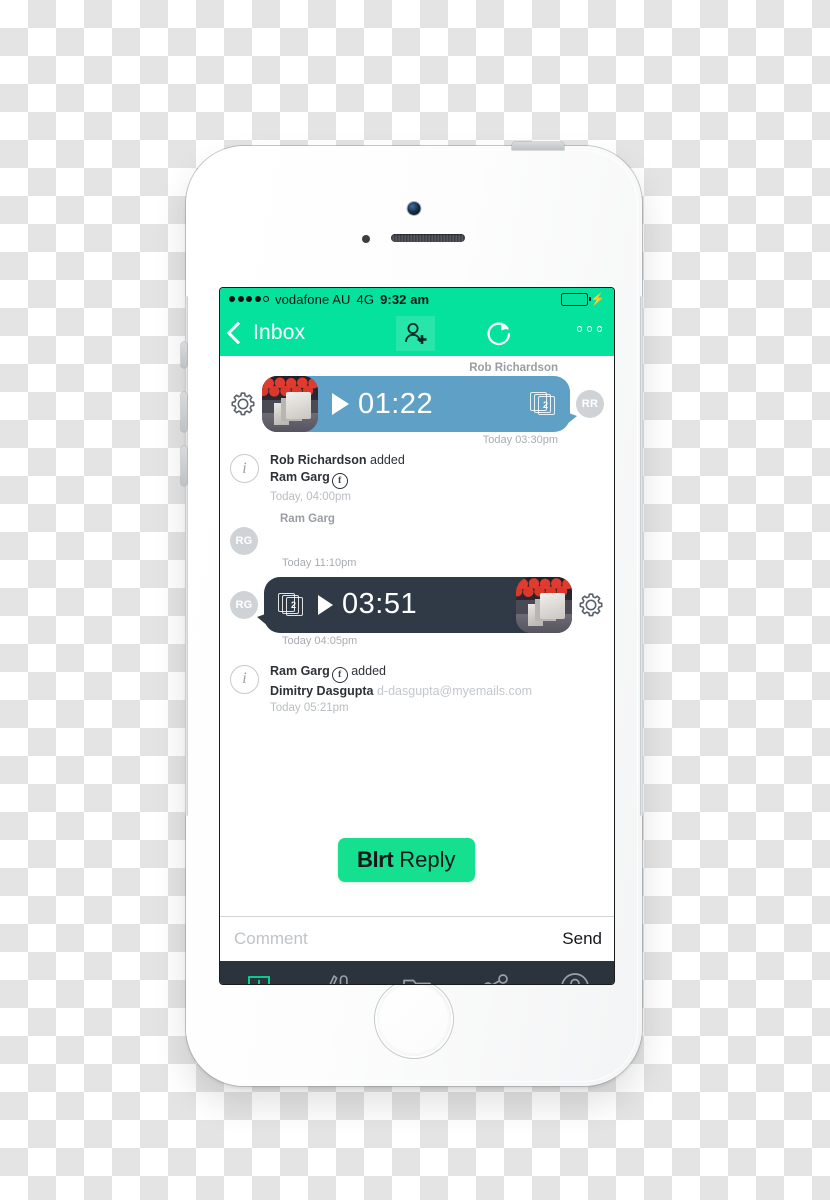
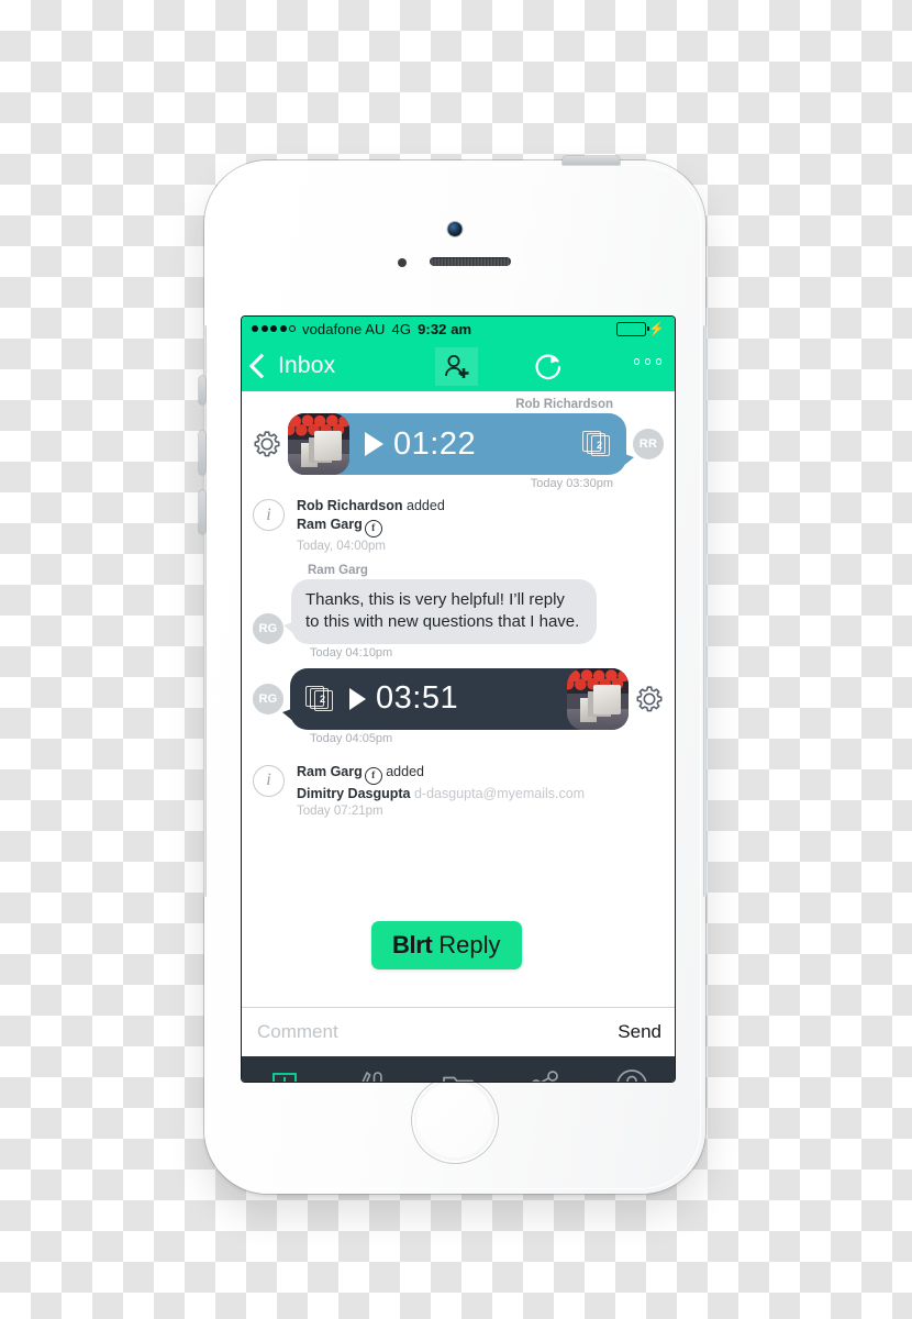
  vodafone AU
  4G
  9:32 am
  ⚡
  Inbox
  Rob Richardson
  01:22
  2
  RR
  Today 03:30pm
  i
  Rob Richardson added
  Ram Garg f
  Today, 04:00pm
  Ram Garg
  RG
+ Thanks, this is very helpful! I’ll reply to this with new questions that I have.
- Today 11:10pm
+ Today 04:10pm
  RG
  2
  03:51
  Today 04:05pm
  i
  Ram Garg f added
  Dimitry Dasgupta d-dasgupta@myemails.com
- Today 05:21pm
+ Today 07:21pm
  Blrt
  Reply
  Comment
  Send
